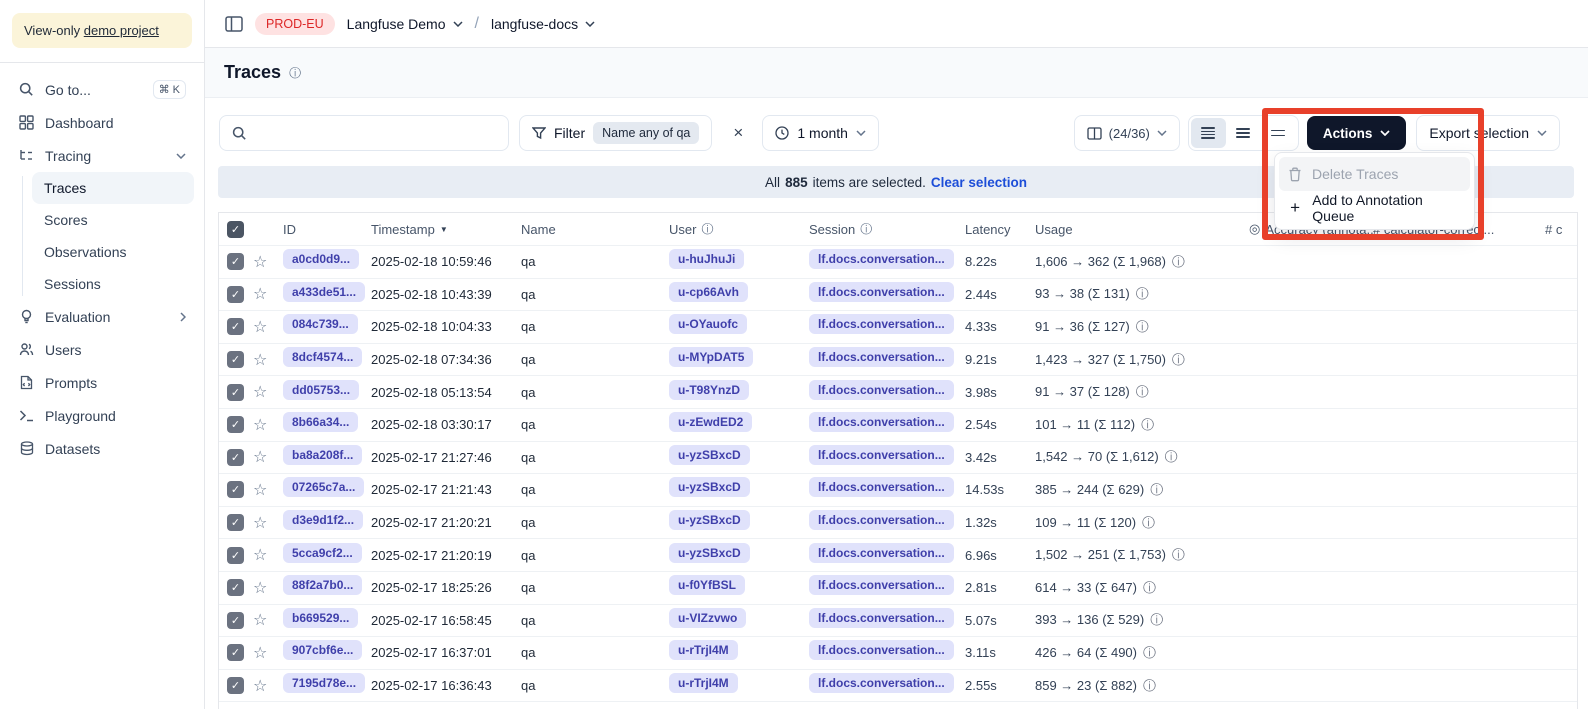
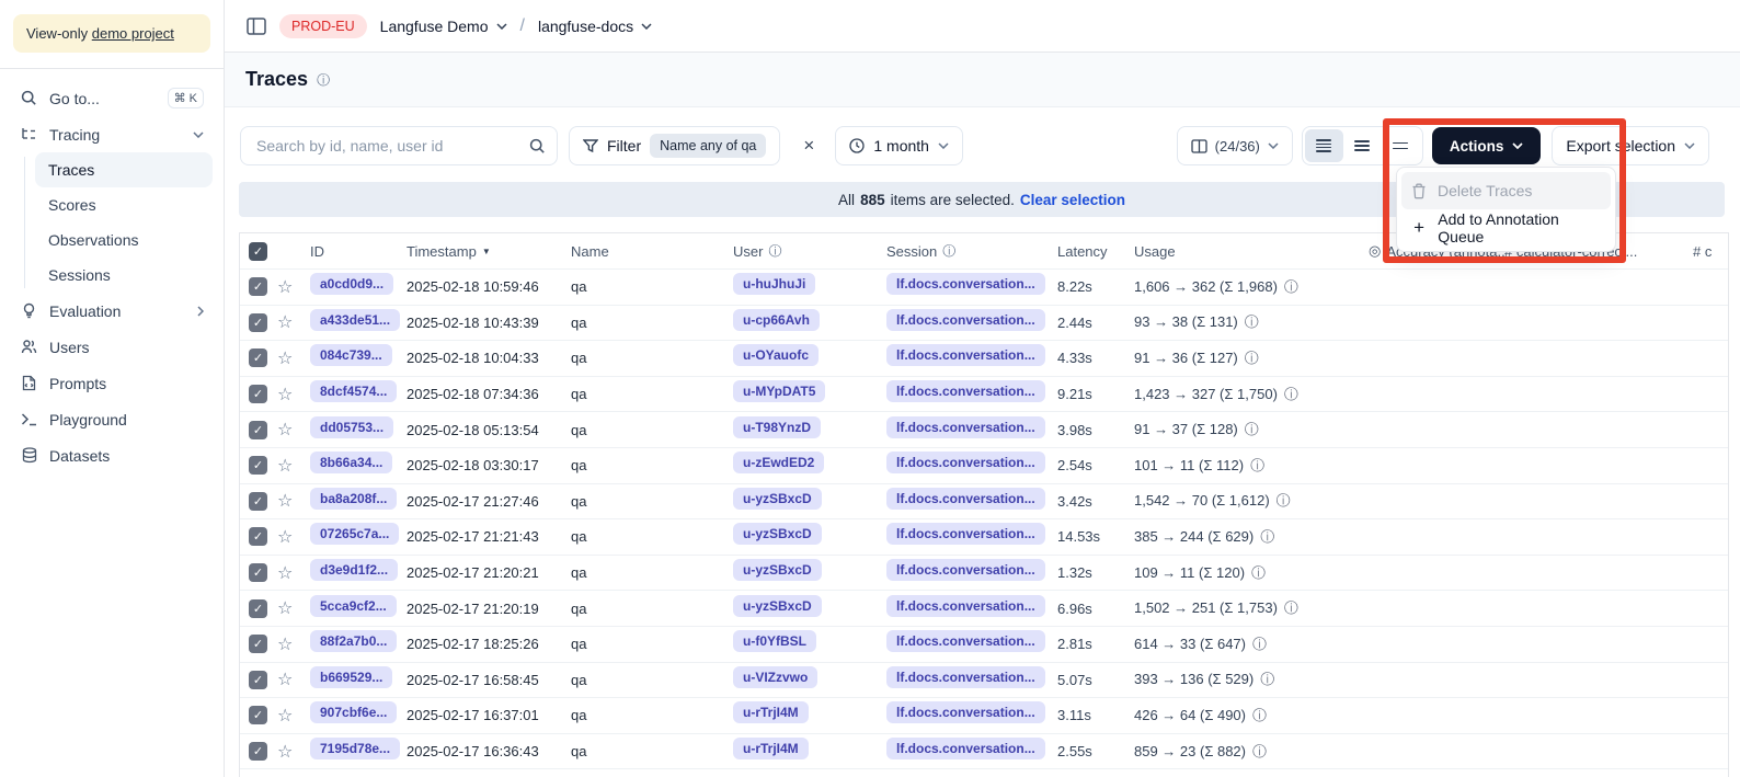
  View-only demo project
  Go to...
  ⌘ K
- Dashboard
  Tracing
  Traces
  Scores
  Observations
  Sessions
  Evaluation
  Users
  Prompts
  Playground
  Datasets
  PROD-EU
  Langfuse Demo
  /
  langfuse-docs
  Traces
  ⓘ
+ Search by id, name, user id
  Filter
  Name any of qa
  ×
  1 month
  (24/36)
  Actions
  Export selection
  All
  885
  items are selected.
  Clear selection
  ✓
  ID
  Timestamp
  ▼
  Name
  User
  ⓘ
  Session
  ⓘ
  Latency
  Usage
  ◎
  # c
  ✓
  ☆
  a0cd0d9...
  2025-02-18 10:59:46
  qa
  u-huJhuJi
  lf.docs.conversation...
  8.22s
  1,606 → 362 (Σ 1,968) ⓘ
  ✓
  ☆
  a433de51...
  2025-02-18 10:43:39
  qa
  u-cp66Avh
  lf.docs.conversation...
  2.44s
  93 → 38 (Σ 131) ⓘ
  ✓
  ☆
  084c739...
  2025-02-18 10:04:33
  qa
  u-OYauofc
  lf.docs.conversation...
  4.33s
  91 → 36 (Σ 127) ⓘ
  ✓
  ☆
  8dcf4574...
  2025-02-18 07:34:36
  qa
  u-MYpDAT5
  lf.docs.conversation...
  9.21s
  1,423 → 327 (Σ 1,750) ⓘ
  ✓
  ☆
  dd05753...
  2025-02-18 05:13:54
  qa
  u-T98YnzD
  lf.docs.conversation...
  3.98s
  91 → 37 (Σ 128) ⓘ
  ✓
  ☆
  8b66a34...
  2025-02-18 03:30:17
  qa
  u-zEwdED2
  lf.docs.conversation...
  2.54s
  101 → 11 (Σ 112) ⓘ
  ✓
  ☆
  ba8a208f...
  2025-02-17 21:27:46
  qa
  u-yzSBxcD
  lf.docs.conversation...
  3.42s
  1,542 → 70 (Σ 1,612) ⓘ
  ✓
  ☆
  07265c7a...
  2025-02-17 21:21:43
  qa
  u-yzSBxcD
  lf.docs.conversation...
  14.53s
  385 → 244 (Σ 629) ⓘ
  ✓
  ☆
  d3e9d1f2...
  2025-02-17 21:20:21
  qa
  u-yzSBxcD
  lf.docs.conversation...
  1.32s
  109 → 11 (Σ 120) ⓘ
  ✓
  ☆
  5cca9cf2...
  2025-02-17 21:20:19
  qa
  u-yzSBxcD
  lf.docs.conversation...
  6.96s
  1,502 → 251 (Σ 1,753) ⓘ
  ✓
  ☆
  88f2a7b0...
  2025-02-17 18:25:26
  qa
  u-f0YfBSL
  lf.docs.conversation...
  2.81s
  614 → 33 (Σ 647) ⓘ
  ✓
  ☆
  b669529...
  2025-02-17 16:58:45
  qa
  u-VIZzvwo
  lf.docs.conversation...
  5.07s
  393 → 136 (Σ 529) ⓘ
  ✓
  ☆
  907cbf6e...
  2025-02-17 16:37:01
  qa
  u-rTrjI4M
  lf.docs.conversation...
  3.11s
  426 → 64 (Σ 490) ⓘ
  ✓
  ☆
  7195d78e...
  2025-02-17 16:36:43
  qa
  u-rTrjI4M
  lf.docs.conversation...
  2.55s
  859 → 23 (Σ 882) ⓘ
  Delete Traces
  +
  Add to Annotation Queue
